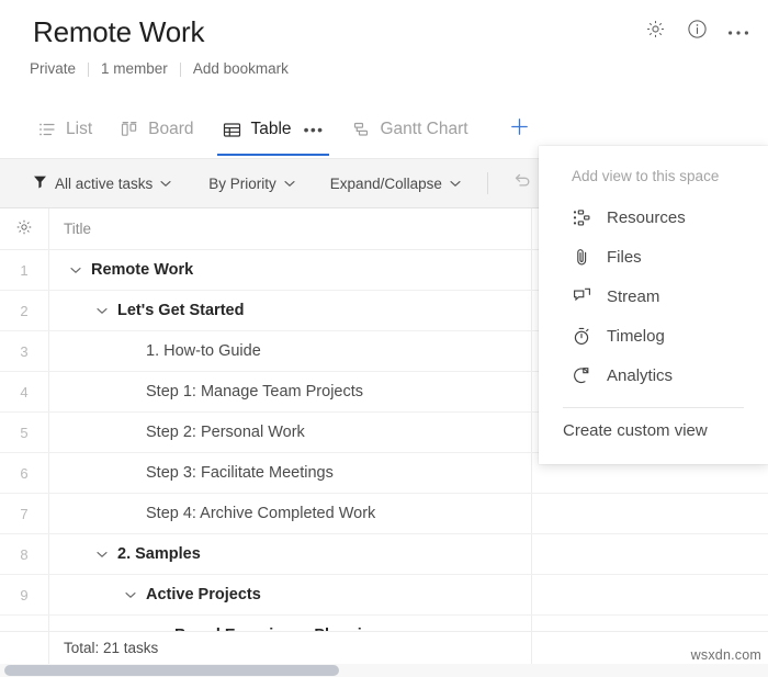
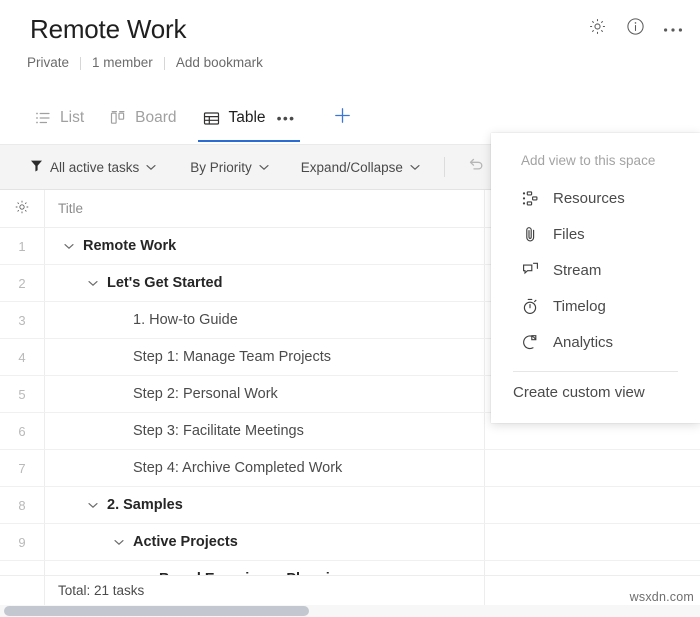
  Remote Work
  Private
  1 member
  Add bookmark
  List
  Board
  Table
  •••
- Gantt Chart
  All active tasks
  By Priority
  Expand/Collapse
  Title
  1
  Remote Work
  2
  Let's Get Started
  3
  1. How-to Guide
  4
  Step 1: Manage Team Projects
  5
  Step 2: Personal Work
  6
  Step 3: Facilitate Meetings
  7
  Step 4: Archive Completed Work
  8
  2. Samples
  9
  Active Projects
  Total: 21 tasks
  Add view to this space
  Resources
  Files
  Stream
  Timelog
  Analytics
  Create custom view
  wsxdn.com
